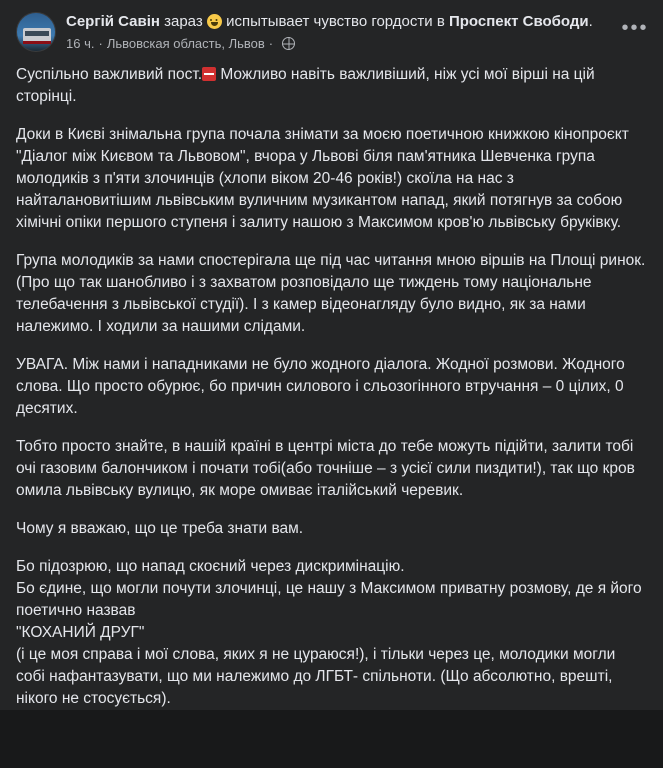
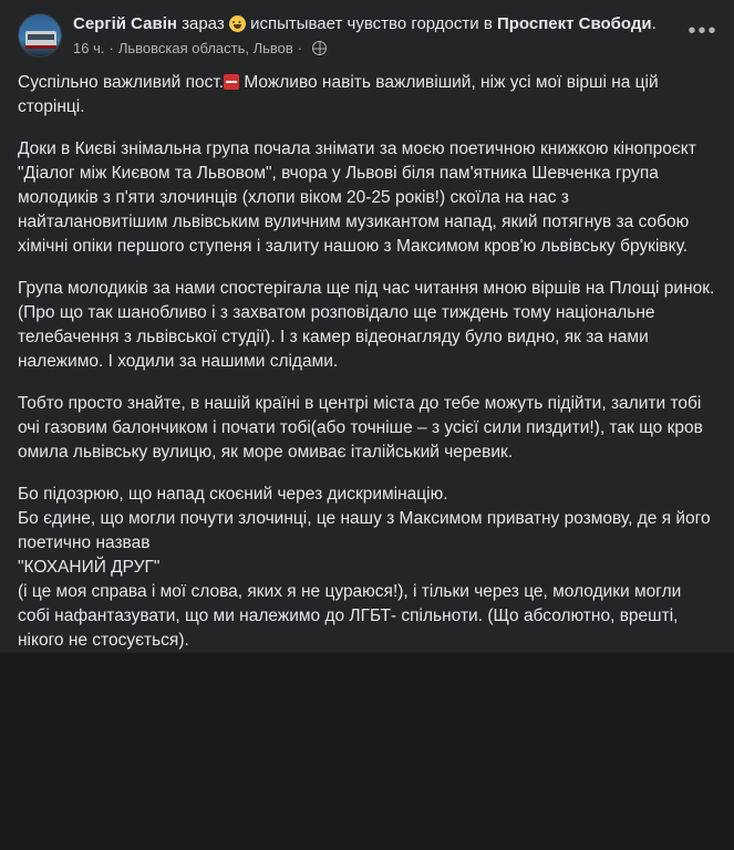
  Сергій Савін зараз испытывает чувство гордости в Проспект Свободи.
  16 ч.
  ·
  Львовская область, Львов
  ·
  •••
  Суспільно важливий пост. Можливо навіть важливіший, ніж усі мої вірші на цій сторінці.
- Доки в Києві знімальна група почала знімати за моєю поетичною книжкою кінопроєкт "Діалог між Києвом та Львовом", вчора у Львові біля пам'ятника Шевченка група молодиків з п'яти злочинців (хлопи віком 20-46 років!) скоїла на нас з найталановитішим львівським вуличним музикантом напад, який потягнув за собою хімічні опіки першого ступеня і залиту нашою з Максимом кров'ю львівську бруківку.
+ Доки в Києві знімальна група почала знімати за моєю поетичною книжкою кінопроєкт "Діалог між Києвом та Львовом", вчора у Львові біля пам'ятника Шевченка група молодиків з п'яти злочинців (хлопи віком 20-25 років!) скоїла на нас з найталановитішим львівським вуличним музикантом напад, який потягнув за собою хімічні опіки першого ступеня і залиту нашою з Максимом кров'ю львівську бруківку.
  Група молодиків за нами спостерігала ще під час читання мною віршів на Площі ринок. (Про що так шанобливо і з захватом розповідало ще тиждень тому національне телебачення з львівської студії). І з камер відеонагляду було видно, як за нами належимо. І ходили за нашими слідами.
- УВАГА. Між нами і нападниками не було жодного діалога. Жодної розмови. Жодного слова. Що просто обурює, бо причин силового і сльозогінного втручання – 0 цілих, 0 десятих.
  Тобто просто знайте, в нашій країні в центрі міста до тебе можуть підійти, залити тобі очі газовим балончиком і почати тобі(або точніше – з усієї сили пиздити!), так що кров омила львівську вулицю, як море омиває італійський черевик.
- Чому я вважаю, що це треба знати вам.
  Бо підозрюю, що напад скоєний через дискримінацію.
  Бо єдине, що могли почути злочинці, це нашу з Максимом приватну розмову, де я його поетично назвав
  "КОХАНИЙ ДРУГ"
  (і це моя справа і мої слова, яких я не цураюся!), і тільки через це, молодики могли собі нафантазувати, що ми належимо до ЛГБТ- спільноти. (Що абсолютно, врешті, нікого не стосується).
